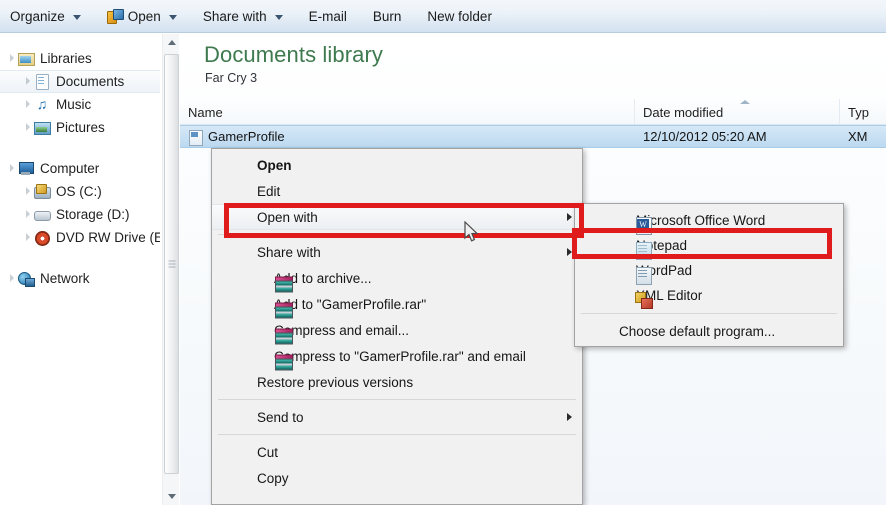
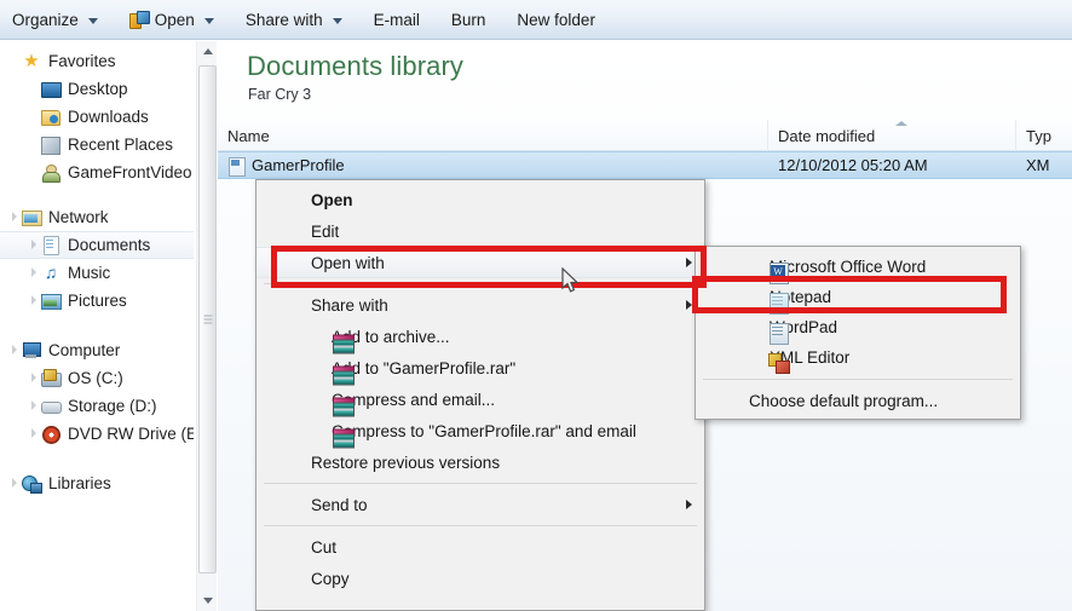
  Organize
  Open
  Share with
  E-mail
  Burn
  New folder
+ ★
+ Favorites
+ Desktop
+ Downloads
+ Recent Places
+ GameFrontVideo
- Libraries
+ Network
  Documents
  ♫
  Music
  Pictures
  Computer
  OS (C:)
  Storage (D:)
  DVD RW Drive (E
- Network
+ Libraries
  Documents library
  Far Cry 3
  Name
  Date modified
  Typ
  GamerProfile
  12/10/2012 05:20 AM
  XM
  Open
  Edit
  Open with
  Share with
  d to archive...
  d to "GamerProfile.rar"
  mpress and email...
  mpress to "GamerProfile.rar" and email
  Restore previous versions
  Send to
  Cut
  Copy
  crosoft Office Word
  tepad
  ordPad
  L Editor
  Choose default program...
